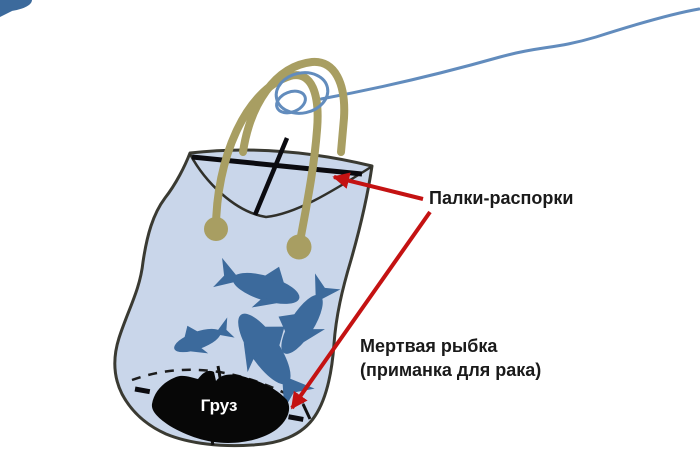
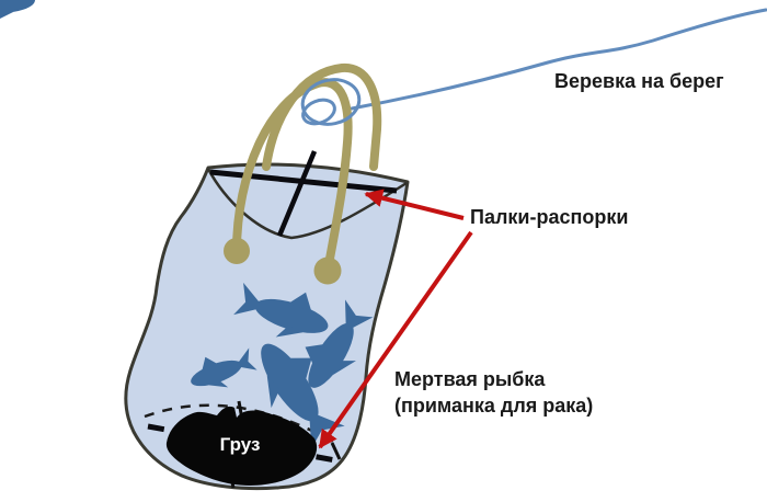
+ Веревка на берег
  Палки-распорки
  Мертвая рыбка
  (приманка для рака)
  Груз
